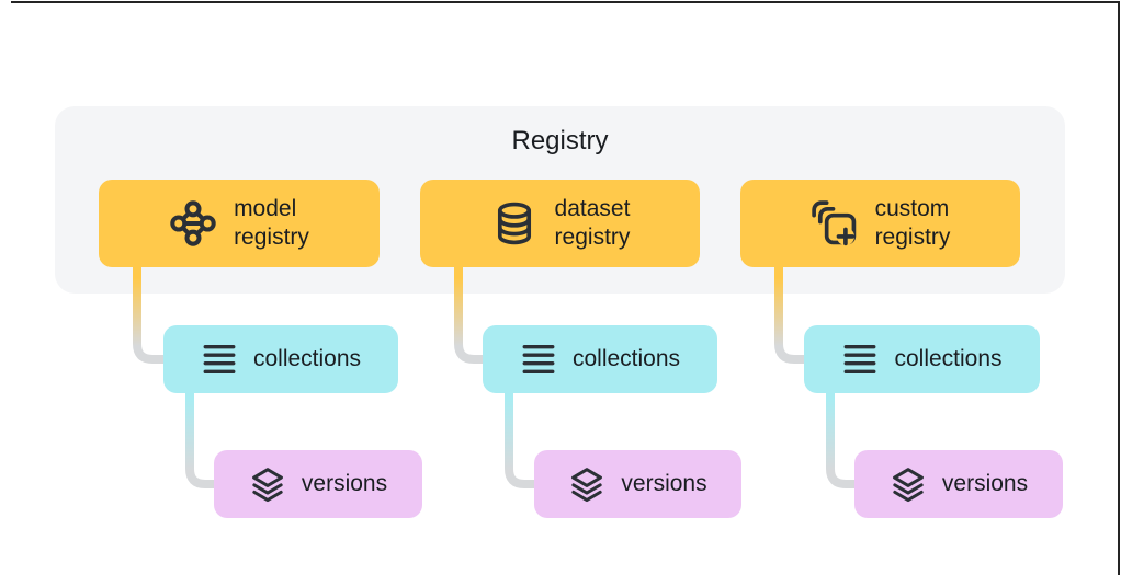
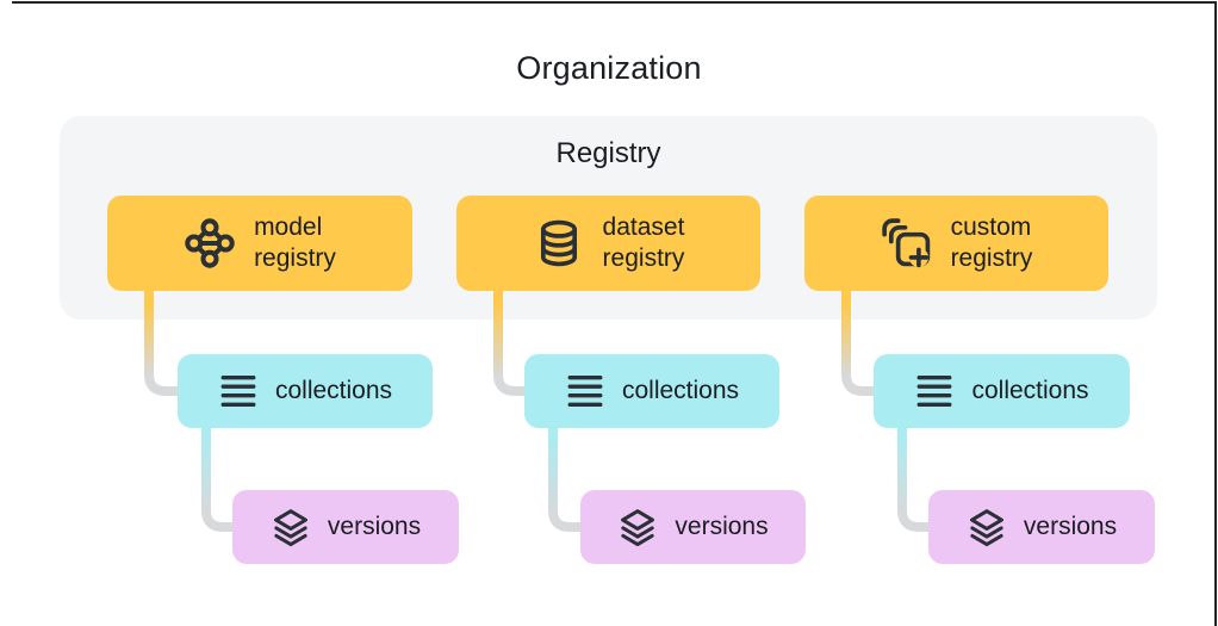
+ Organization
  Registry
  model
  registry
  dataset
  registry
  custom
  registry
  collections
  collections
  collections
  versions
  versions
  versions
